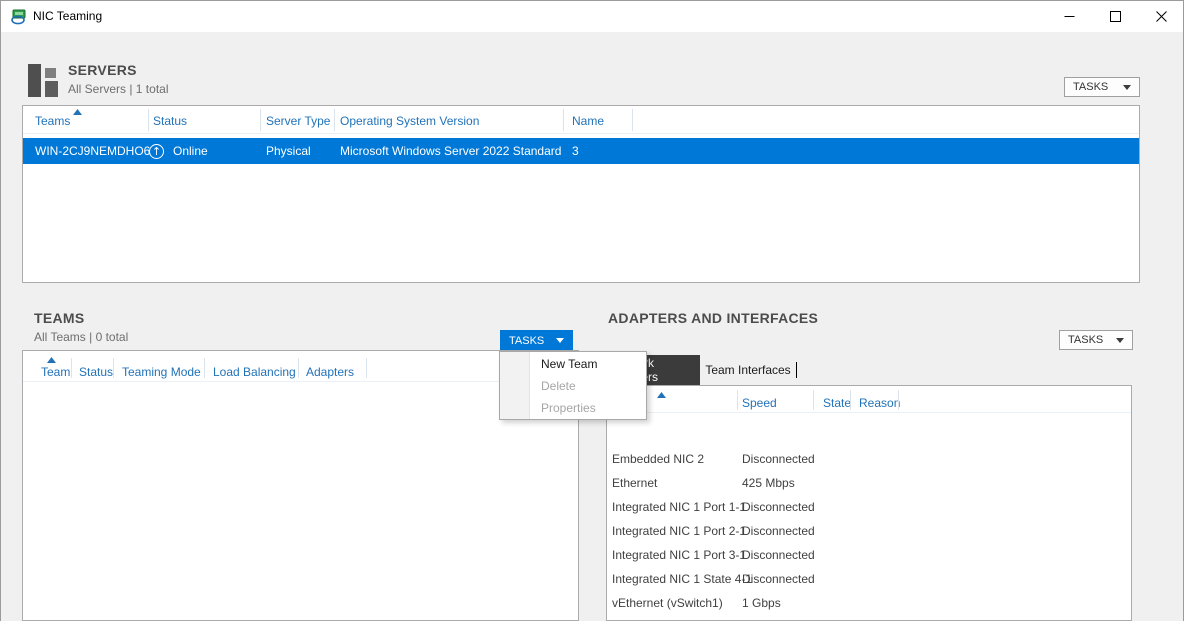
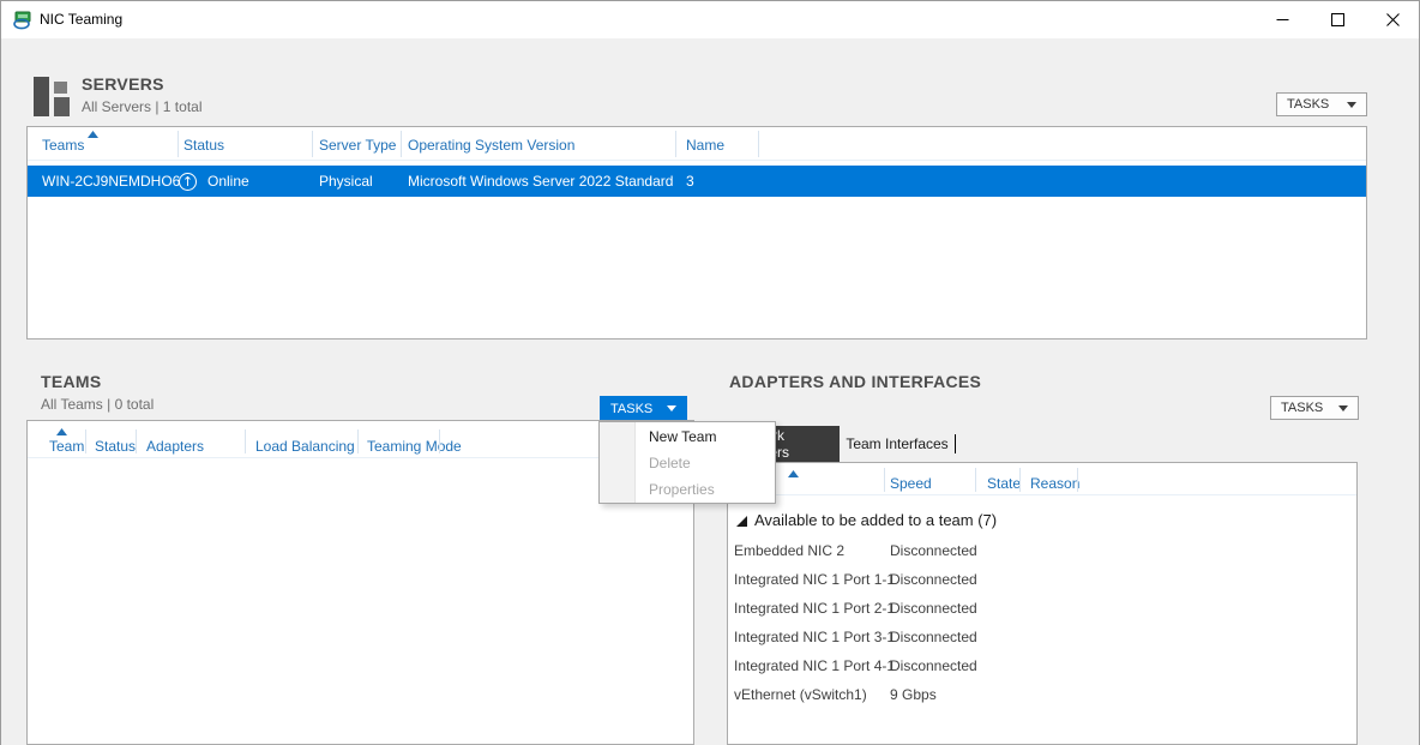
  NIC Teaming
  SERVERS
  All Servers | 1 total
  TASKS
  Teams
  Status
  Server Type
  Operating System Version
  Name
  WIN-2CJ9NEMDHO6
  ↑
  Online
  Physical
  Microsoft Windows Server 2022 Standard
  3
  TEAMS
  All Teams | 0 total
  TASKS
  Team
  Status
- Teaming Mode
+ Adapters
  Load Balancing
- Adapters
+ Teaming Mode
  ADAPTERS AND INTERFACES
  TASKS
  Team Interfaces
  Speed
  State
  Reaso
+ Available to be added to a team (7)
  Embedded NIC 2
  Disconnected
- Ethernet
- 425 Mbps
  Integrated NIC 1 Port 1-1
  Disconnected
  Integrated NIC 1 Port 2-1
  Disconnected
  Integrated NIC 1 Port 3-1
  Disconnected
- Integrated NIC 1 State 4-1
+ Integrated NIC 1 Port 4-1
  Disconnected
  vEthernet (vSwitch1)
- 1 Gbps
+ 9 Gbps
  New Team
  Delete
  Properties
